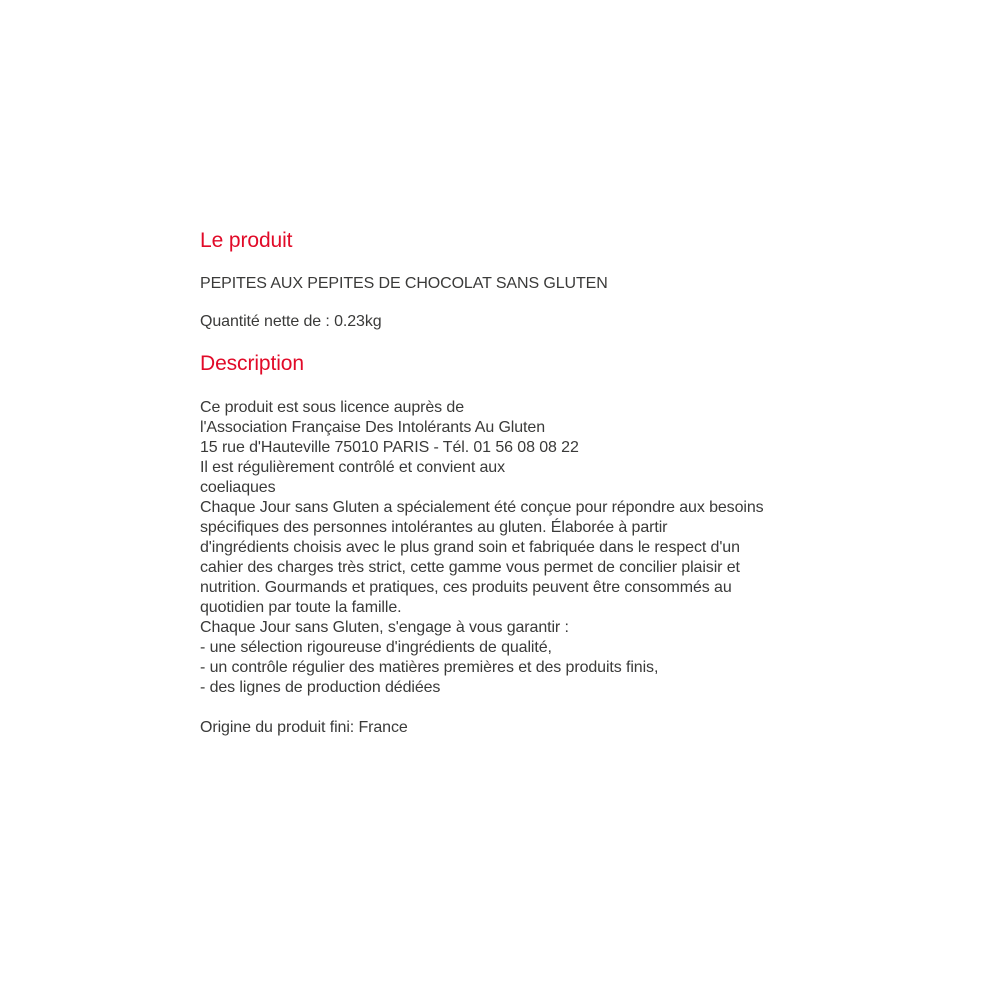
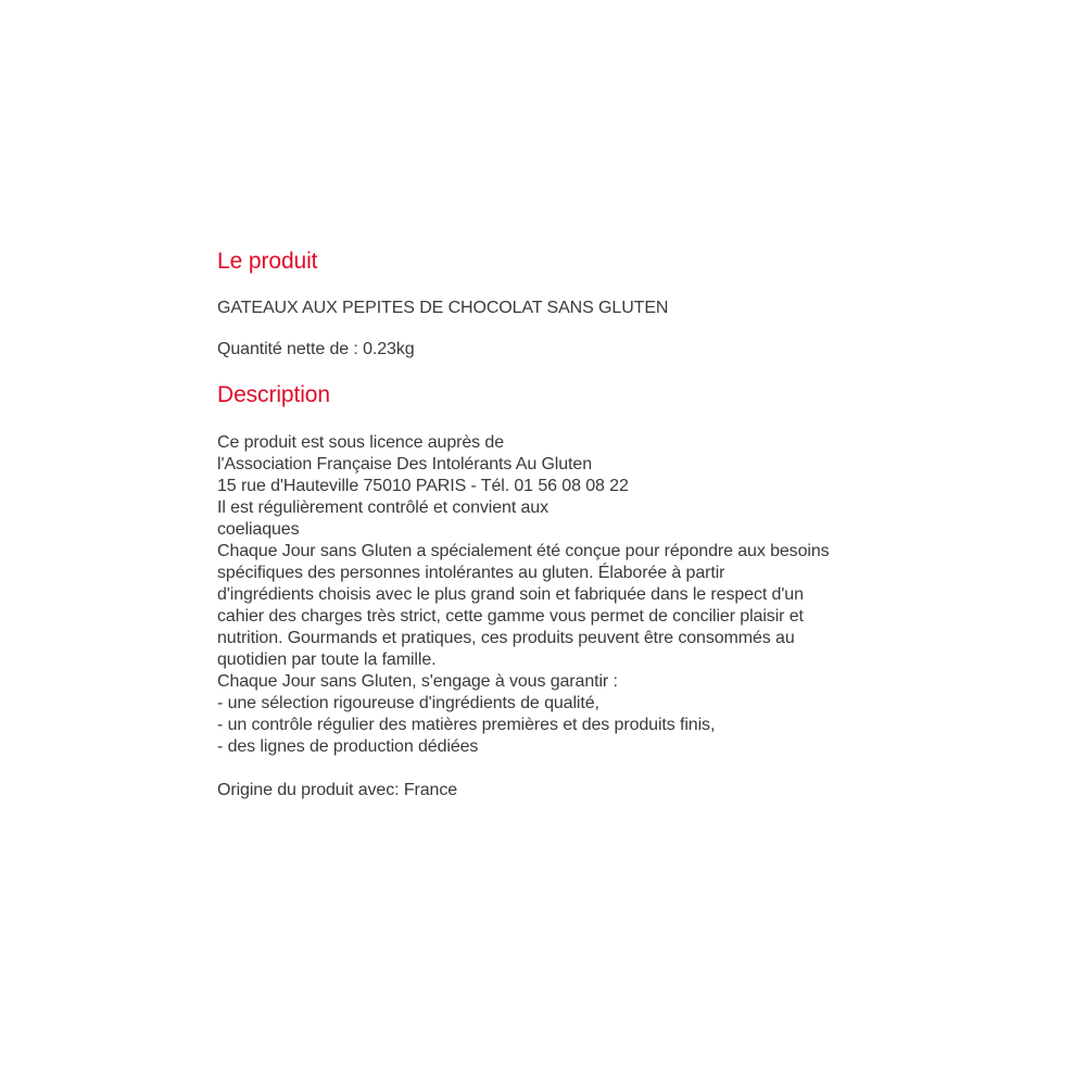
  Le produit
- PEPITES AUX PEPITES DE CHOCOLAT SANS GLUTEN
+ GATEAUX AUX PEPITES DE CHOCOLAT SANS GLUTEN
  Quantité nette de : 0.23kg
  Description
  Ce produit est sous licence auprès de
  l'Association Française Des Intolérants Au Gluten
  15 rue d'Hauteville 75010 PARIS - Tél. 01 56 08 08 22
  Il est régulièrement contrôlé et convient aux
  coeliaques
  Chaque Jour sans Gluten a spécialement été conçue pour répondre aux besoins
  spécifiques des personnes intolérantes au gluten. Élaborée à partir
  d'ingrédients choisis avec le plus grand soin et fabriquée dans le respect d'un
  cahier des charges très strict, cette gamme vous permet de concilier plaisir et
  nutrition. Gourmands et pratiques, ces produits peuvent être consommés au
  quotidien par toute la famille.
  Chaque Jour sans Gluten, s'engage à vous garantir :
  - une sélection rigoureuse d'ingrédients de qualité,
  - un contrôle régulier des matières premières et des produits finis,
  - des lignes de production dédiées
- Origine du produit fini: France
+ Origine du produit avec: France
